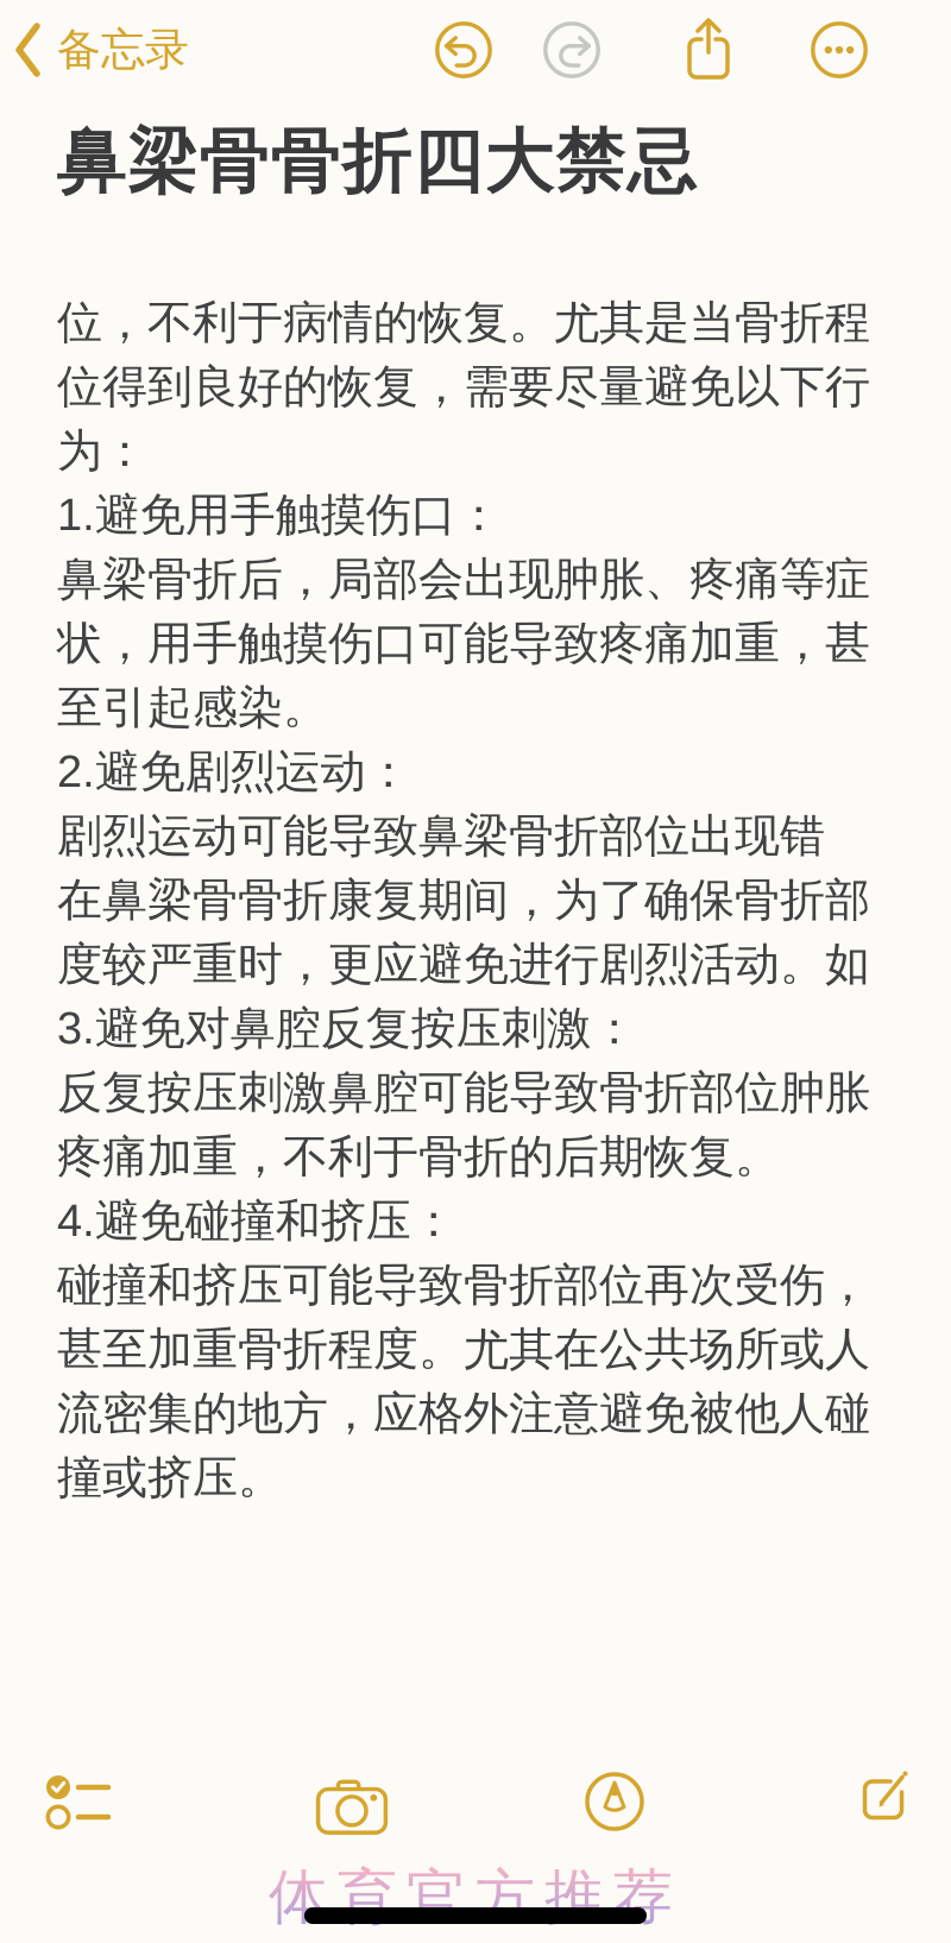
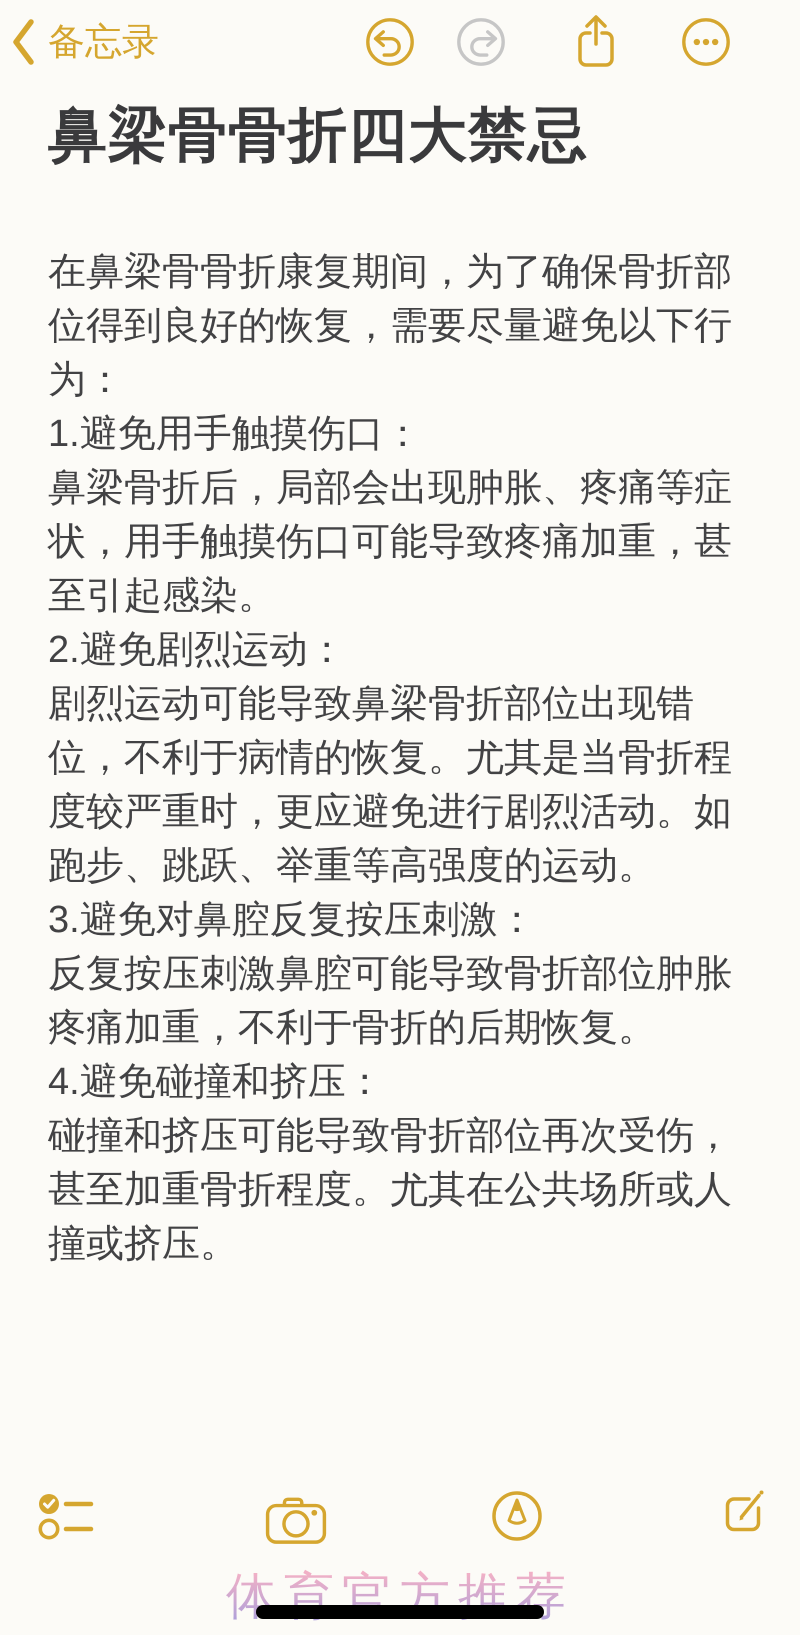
  备忘录
  鼻梁骨骨折四大禁忌
- 位，不利于病情的恢复。尤其是当骨折程
+ 在鼻梁骨骨折康复期间，为了确保骨折部
  位得到良好的恢复，需要尽量避免以下行
  为：
  1.避免用手触摸伤口：
  鼻梁骨折后，局部会出现肿胀、疼痛等症
  状，用手触摸伤口可能导致疼痛加重，甚
  至引起感染。
  2.避免剧烈运动：
  剧烈运动可能导致鼻梁骨折部位出现错
- 在鼻梁骨骨折康复期间，为了确保骨折部
+ 位，不利于病情的恢复。尤其是当骨折程
  度较严重时，更应避免进行剧烈活动。如
+ 跑步、跳跃、举重等高强度的运动。
  3.避免对鼻腔反复按压刺激：
  反复按压刺激鼻腔可能导致骨折部位肿胀
  疼痛加重，不利于骨折的后期恢复。
  4.避免碰撞和挤压：
  碰撞和挤压可能导致骨折部位再次受伤，
  甚至加重骨折程度。尤其在公共场所或人
- 流密集的地方，应格外注意避免被他人碰
  撞或挤压。
  体育官方推荐
